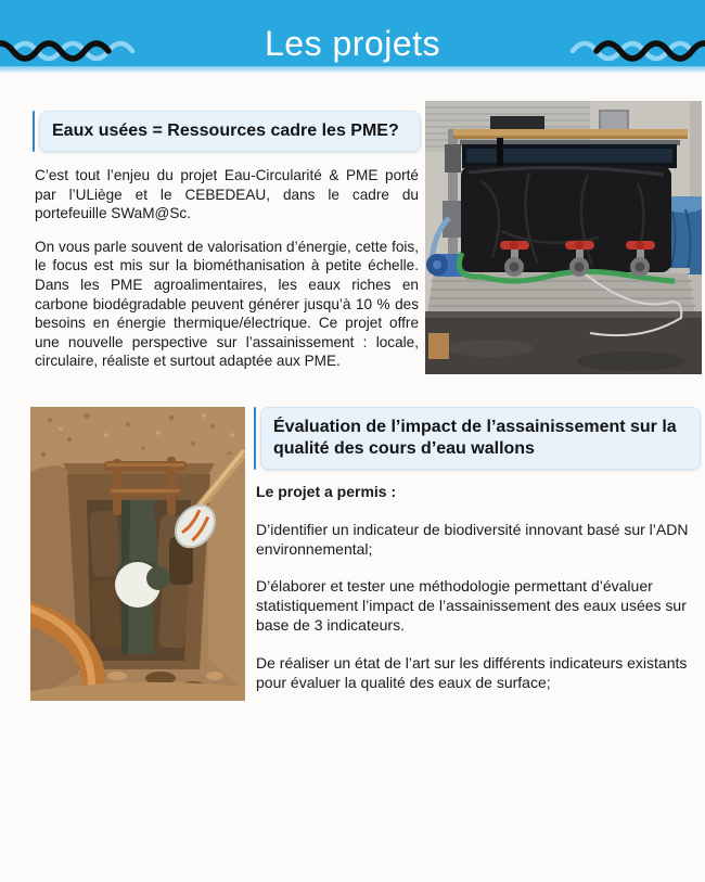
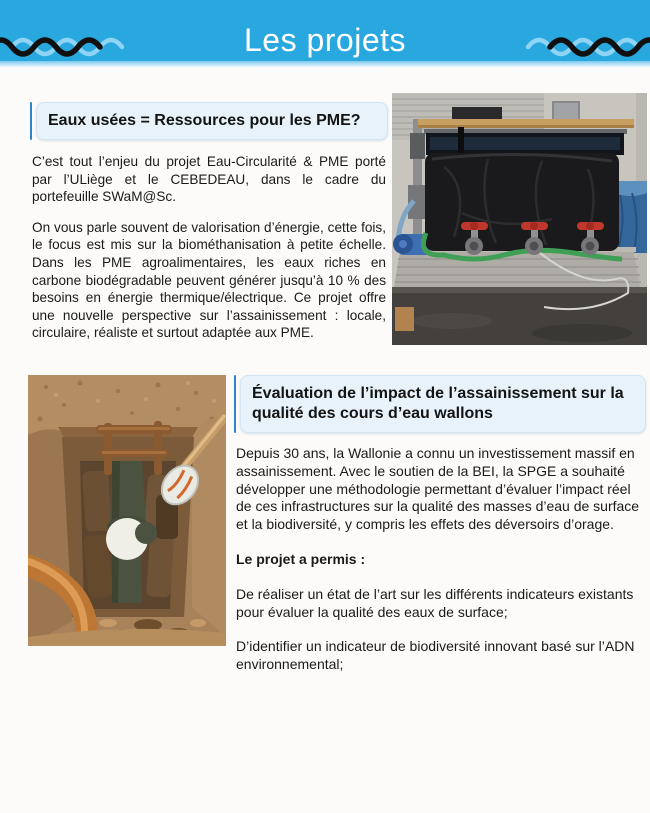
  Les projets
- Eaux usées = Ressources cadre les PME?
+ Eaux usées = Ressources pour les PME?
  C’est tout l’enjeu du projet Eau-Circularité & PME porté par l’ULiège et le CEBEDEAU, dans le cadre du portefeuille SWaM@Sc.
  On vous parle souvent de valorisation d’énergie, cette fois, le focus est mis sur la biométhanisation à petite échelle. Dans les PME agroalimentaires, les eaux riches en carbone biodégradable peuvent générer jusqu’à 10 % des besoins en énergie thermique/électrique. Ce projet offre une nouvelle perspective sur l’assainissement : locale, circulaire, réaliste et surtout adaptée aux PME.
  Évaluation de l’impact de l’assainissement sur la qualité des cours d’eau wallons
+ Depuis 30 ans, la Wallonie a connu un investissement massif en assainissement. Avec le soutien de la BEI, la SPGE a souhaité développer une méthodologie permettant d’évaluer l’impact réel de ces infrastructures sur la qualité des masses d’eau de surface et la biodiversité, y compris les effets des déversoirs d’orage.
  Le projet a permis :
- D’identifier un indicateur de biodiversité innovant basé sur l’ADN environnemental;
+ De réaliser un état de l’art sur les différents indicateurs existants pour évaluer la qualité des eaux de surface;
- D’élaborer et tester une méthodologie permettant d’évaluer statistiquement l’impact de l’assainissement des eaux usées sur base de 3 indicateurs.
- De réaliser un état de l’art sur les différents indicateurs existants pour évaluer la qualité des eaux de surface;
+ D’identifier un indicateur de biodiversité innovant basé sur l’ADN environnemental;
